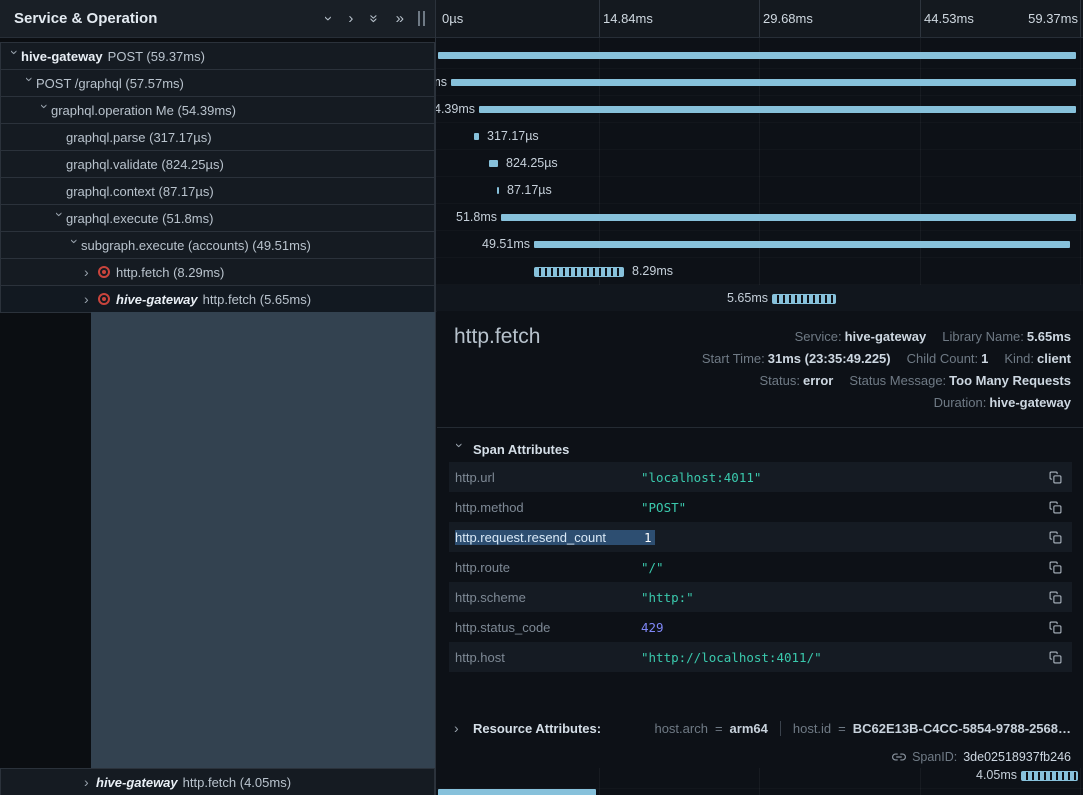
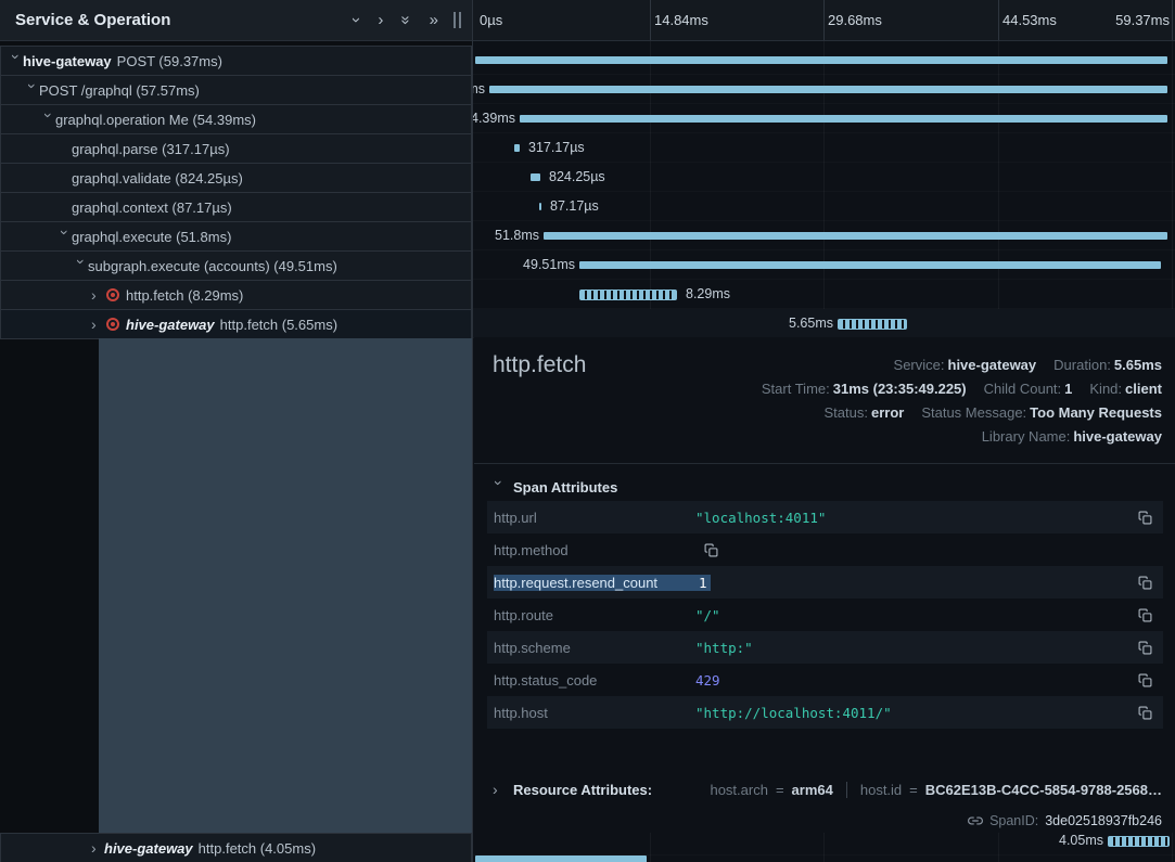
  Service & Operation
  ›
  »
  hive-gateway
  POST (59.37ms)
  POST /graphql (57.57ms)
  graphql.operation Me (54.39ms)
  graphql.parse (317.17µs)
  graphql.validate (824.25µs)
  graphql.context (87.17µs)
  graphql.execute (51.8ms)
  subgraph.execute (accounts) (49.51ms)
  ›
  http.fetch (8.29ms)
  ›
  hive-gateway
  http.fetch (5.65ms)
  ›
  hive-gateway
  http.fetch (4.05ms)
  0µs
  14.84ms
  29.68ms
  44.53ms
  59.37ms
  4.39ms
  317.17µs
  824.25µs
  87.17µs
  51.8ms
  49.51ms
  8.29ms
  5.65ms
  http.fetch
- Service: hive-gateway Library Name: 5.65ms
+ Service: hive-gateway Duration: 5.65ms
  Start Time: 31ms (23:35:49.225) Child Count: 1 Kind: client
  Status: error Status Message: Too Many Requests
- Duration: hive-gateway
+ Library Name: hive-gateway
  Span Attributes
  http.url
  "localhost:4011"
  http.method
- "POST"
  http.request.resend_count
  1
  http.route
  "/"
  http.scheme
  "http:"
  http.status_code
  429
  http.host
  "http://localhost:4011/"
  ›
  Resource Attributes:
  host.arch
  =
  arm64
  host.id
  =
  BC62E13B-C4CC-5854-9788-2568…
  SpanID:
  3de02518937fb246
  4.05ms
